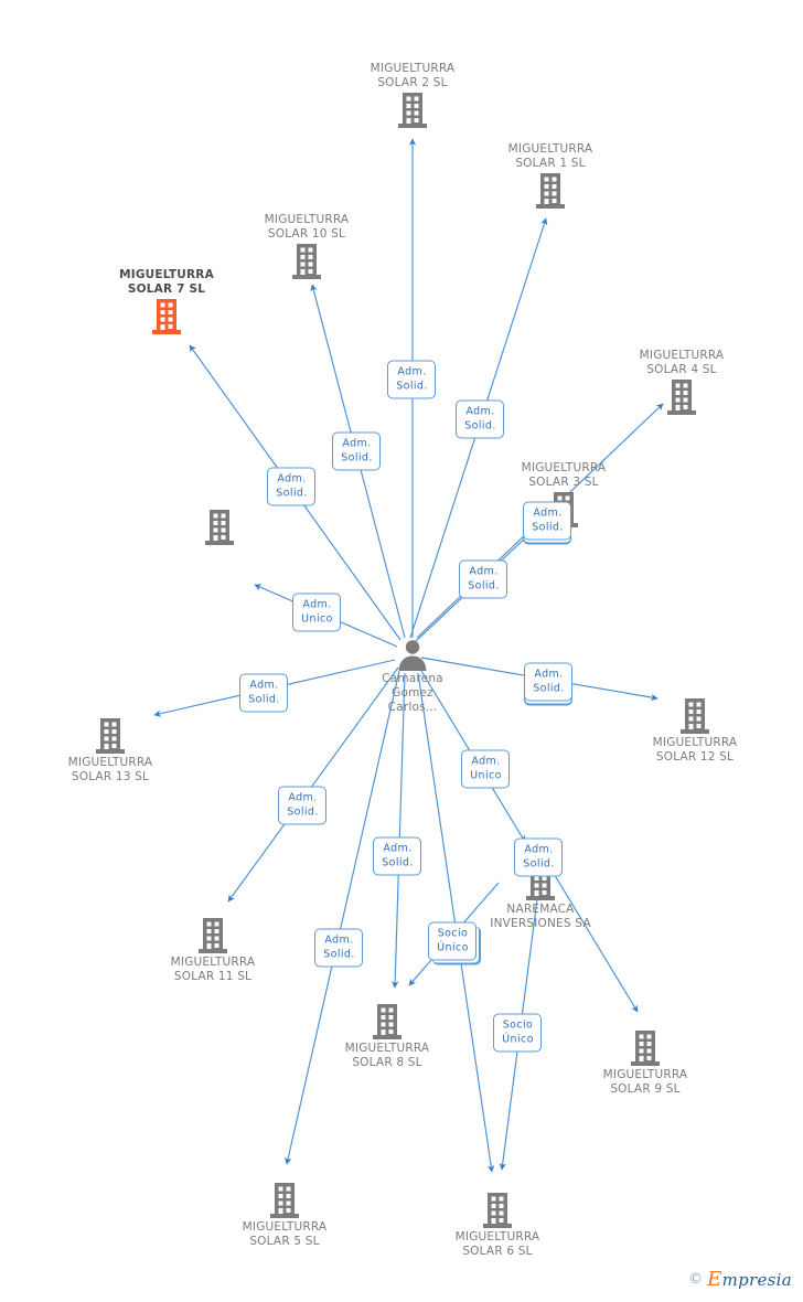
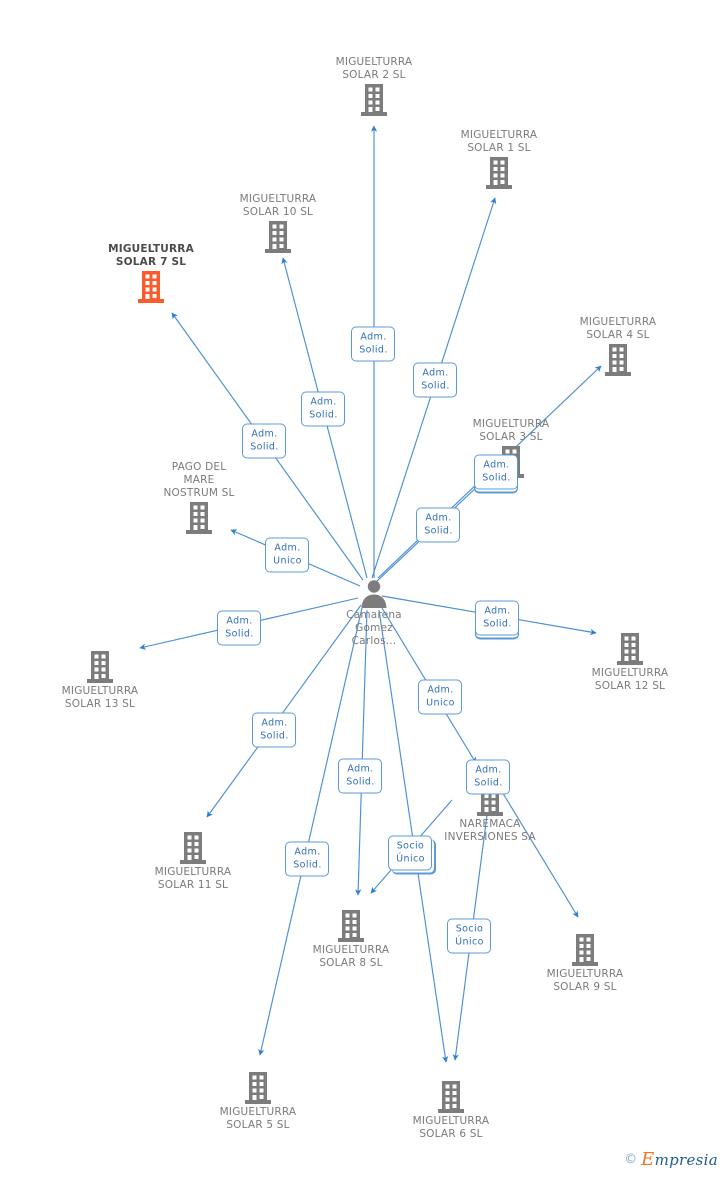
  MIGUELTURRA
  SOLAR 2 SL
  MIGUELTURRA
  SOLAR 1 SL
  MIGUELTURRA
  SOLAR 10 SL
  MIGUELTURRA
  SOLAR 7 SL
  MIGUELTURRA
  SOLAR 4 SL
  MIGUELTURRA
  SOLAR 3 SL
+ PAGO DEL
+ MARE
+ NOSTRUM SL
  Camarena
  Gomez
  Carlos...
  MIGUELTURRA
  SOLAR 12 SL
  MIGUELTURRA
  SOLAR 13 SL
  NAREMACA
  INVERSIONES SA
  MIGUELTURRA
  SOLAR 11 SL
  MIGUELTURRA
  SOLAR 8 SL
  MIGUELTURRA
  SOLAR 9 SL
  MIGUELTURRA
  SOLAR 5 SL
  MIGUELTURRA
  SOLAR 6 SL
  Adm.
  Solid.
  Adm.
  Solid.
  Adm.
  Solid.
  Adm.
  Solid.
  Adm.
  Solid.
  Adm.
  Solid.
  Adm.
  Unico
  Adm.
  Solid.
  Adm.
  Solid.
  Adm.
  Solid.
  Adm.
  Solid.
  Adm.
  Solid.
  Adm.
  Unico
  Adm.
  Solid.
  Socio
  Único
  Socio
  Único
  ©
  Empresia
